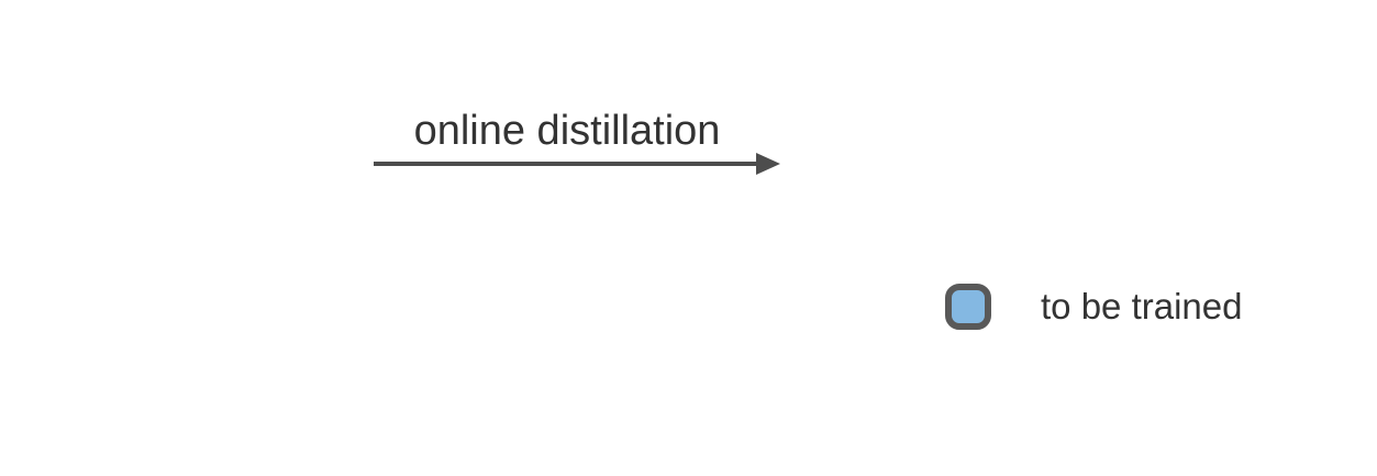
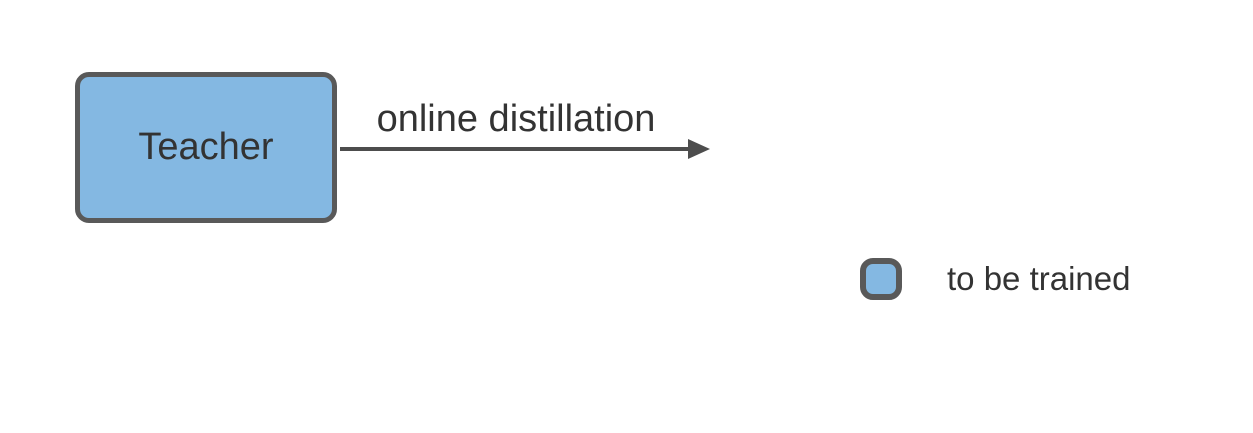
+ Teacher
  online distillation
  to be trained
